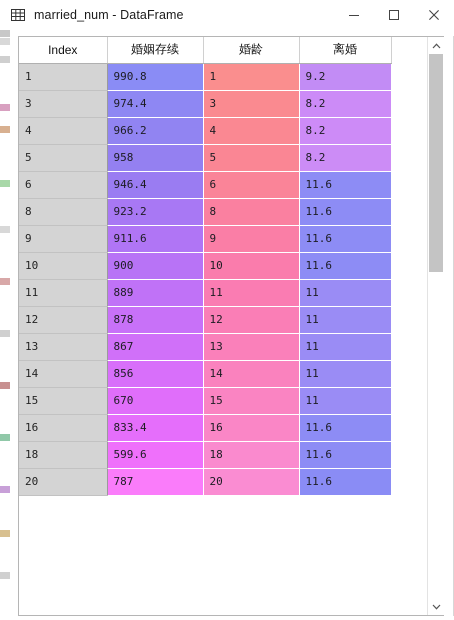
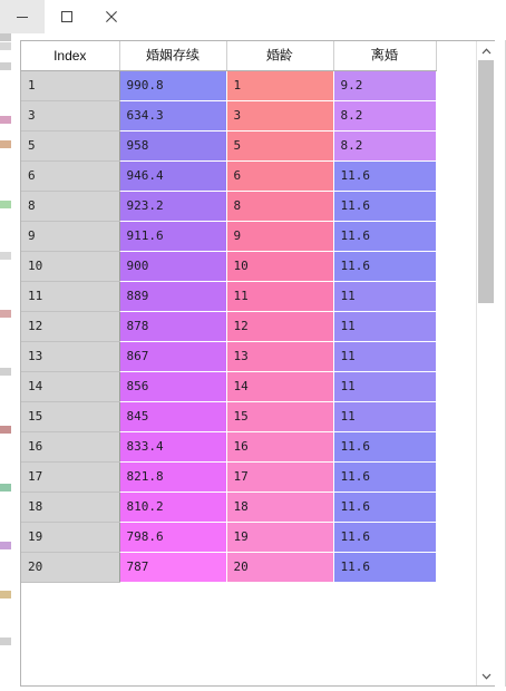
- married_num - DataFrame
  Index	婚姻存续	婚龄	离婚
  1	990.8	1	9.2
- 3	974.4	3	8.2
+ 3	634.3	3	8.2
- 4	966.2	4	8.2
  5	958	5	8.2
  6	946.4	6	11.6
  8	923.2	8	11.6
  9	911.6	9	11.6
  10	900	10	11.6
  11	889	11	11
  12	878	12	11
  13	867	13	11
  14	856	14	11
- 15	670	15	11
+ 15	845	15	11
  16	833.4	16	11.6
+ 17	821.8	17	11.6
- 18	599.6	18	11.6
+ 18	810.2	18	11.6
+ 19	798.6	19	11.6
  20	787	20	11.6
